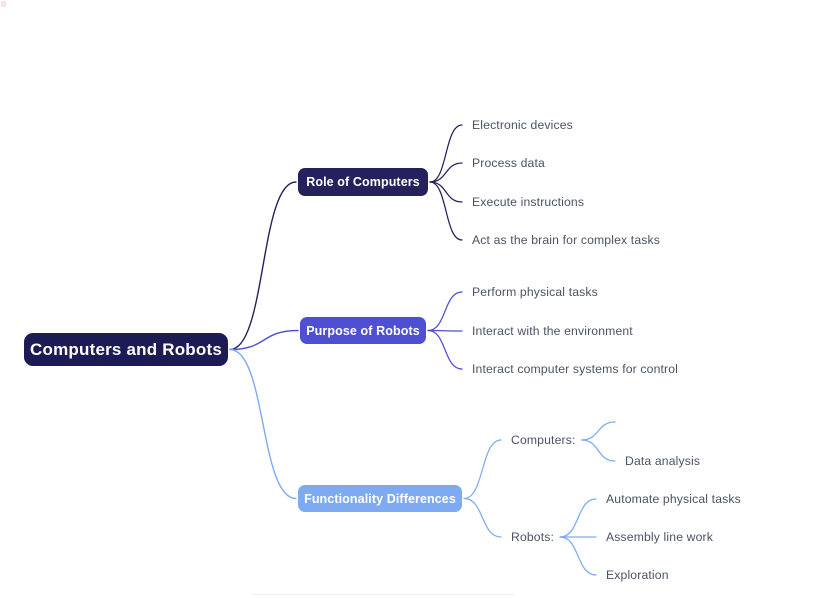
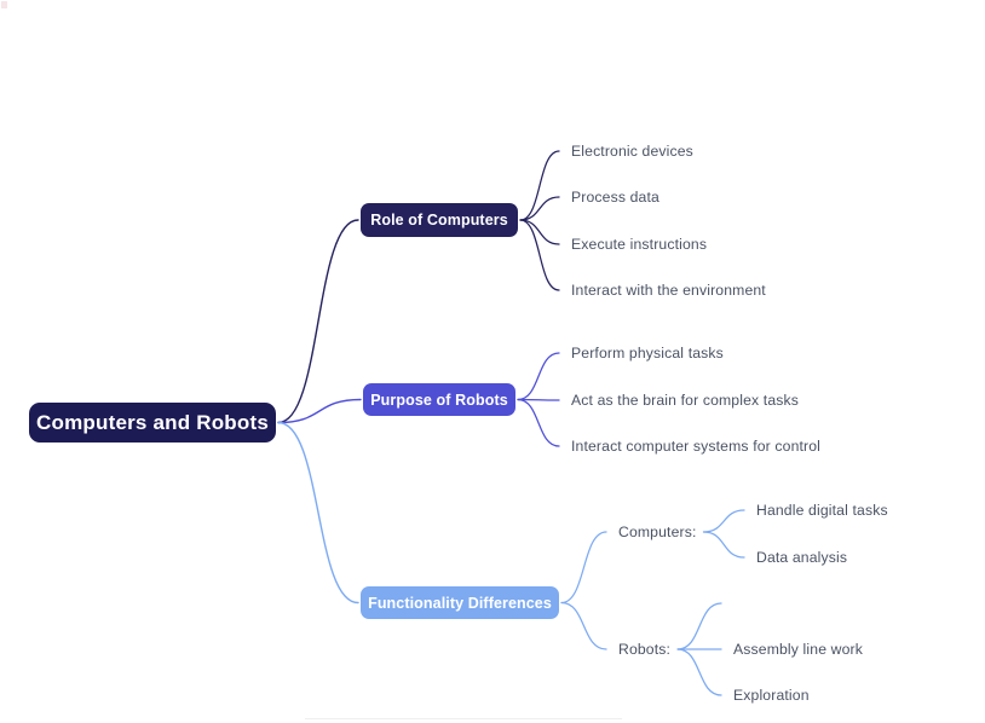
  Computers and Robots
  Role of Computers
  Electronic devices
  Process data
  Execute instructions
- Act as the brain for complex tasks
+ Interact with the environment
  Purpose of Robots
  Perform physical tasks
- Interact with the environment
+ Act as the brain for complex tasks
  Interact computer systems for control
  Functionality Differences
  Computers:
+ Handle digital tasks
  Data analysis
  Robots:
- Automate physical tasks
  Assembly line work
  Exploration
